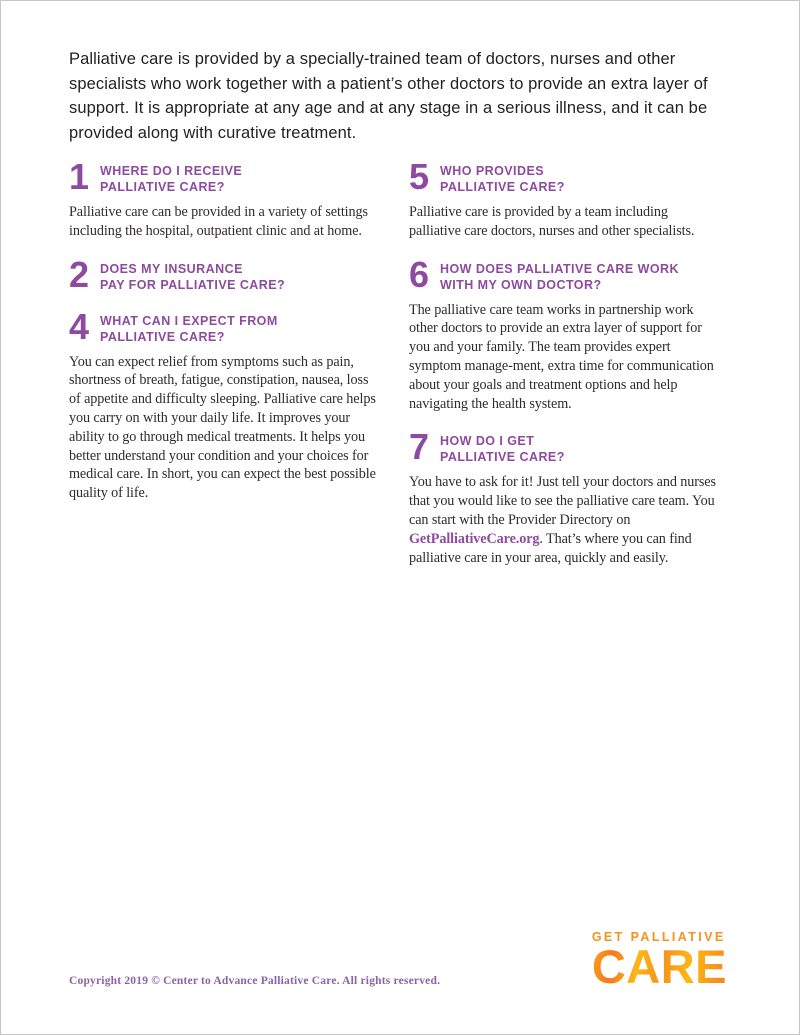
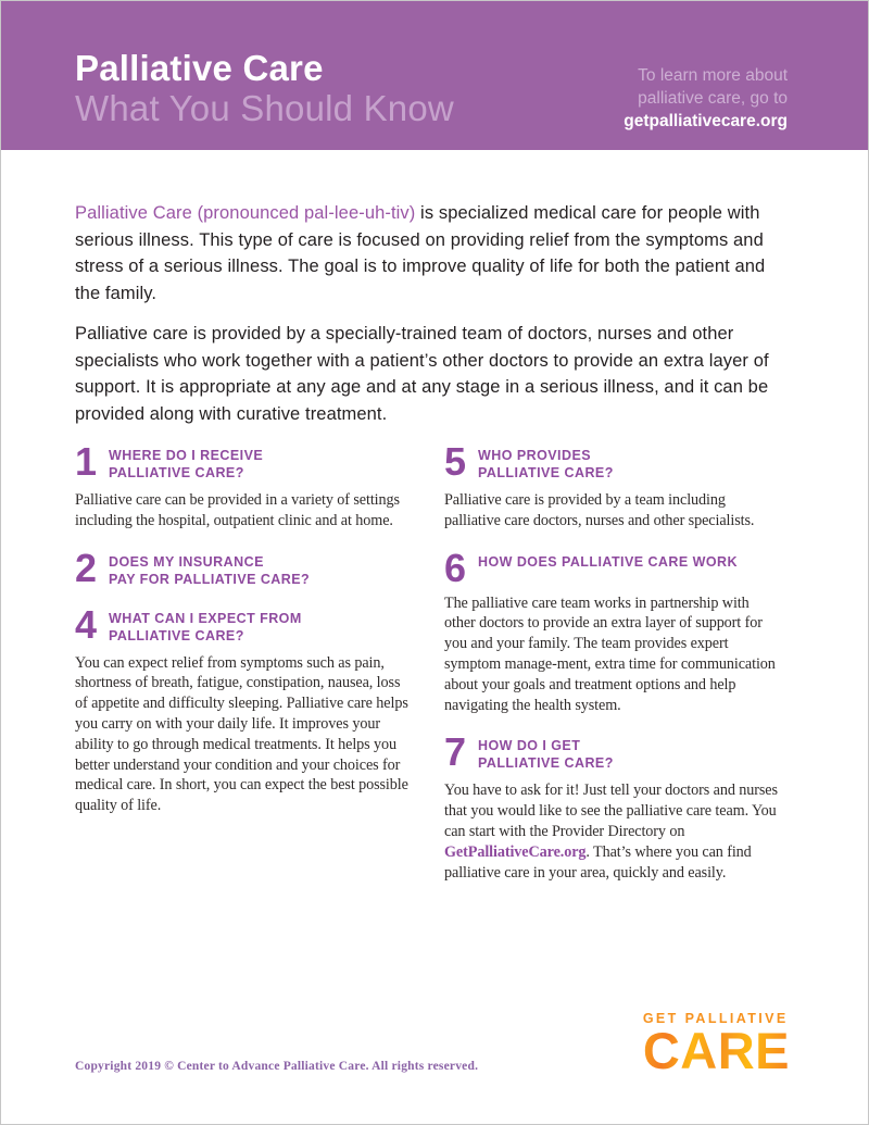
+ Palliative Care
+ What You Should Know
+ To learn more about
+ palliative care, go to
+ getpalliativecare.org
+ Palliative Care (pronounced pal-lee-uh-tiv) is specialized medical care for people with serious illness. This type of care is focused on providing relief from the symptoms and stress of a serious illness. The goal is to improve quality of life for both the patient and the family.
  Palliative care is provided by a specially-trained team of doctors, nurses and other specialists who work together with a patient’s other doctors to provide an extra layer of support. It is appropriate at any age and at any stage in a serious illness, and it can be provided along with curative treatment.
  1
  WHERE DO I RECEIVE
  PALLIATIVE CARE?
  Palliative care can be provided in a variety of settings including the hospital, outpatient clinic and at home.
  2
  DOES MY INSURANCE
  PAY FOR PALLIATIVE CARE?
  4
  WHAT CAN I EXPECT FROM
  PALLIATIVE CARE?
  You can expect relief from symptoms such as pain, shortness of breath, fatigue, constipation, nausea, loss of appetite and difficulty sleeping. Palliative care helps you carry on with your daily life. It improves your ability to go through medical treatments. It helps you better understand your condition and your choices for medical care. In short, you can expect the best possible quality of life.
  5
  WHO PROVIDES
  PALLIATIVE CARE?
  Palliative care is provided by a team including palliative care doctors, nurses and other specialists.
  6
  HOW DOES PALLIATIVE CARE WORK
- WITH MY OWN DOCTOR?
- The palliative care team works in partnership work other doctors to provide an extra layer of support for you and your family. The team provides expert symptom manage-ment, extra time for communication about your goals and treatment options and help navigating the health system.
+ The palliative care team works in partnership with other doctors to provide an extra layer of support for you and your family. The team provides expert symptom manage-ment, extra time for communication about your goals and treatment options and help navigating the health system.
  7
  HOW DO I GET
  PALLIATIVE CARE?
  You have to ask for it! Just tell your doctors and nurses that you would like to see the palliative care team. You can start with the Provider Directory on GetPalliativeCare.org. That’s where you can find palliative care in your area, quickly and easily.
  Copyright 2019 © Center to Advance Palliative Care. All rights reserved.
  GET PALLIATIVE
  CARE
